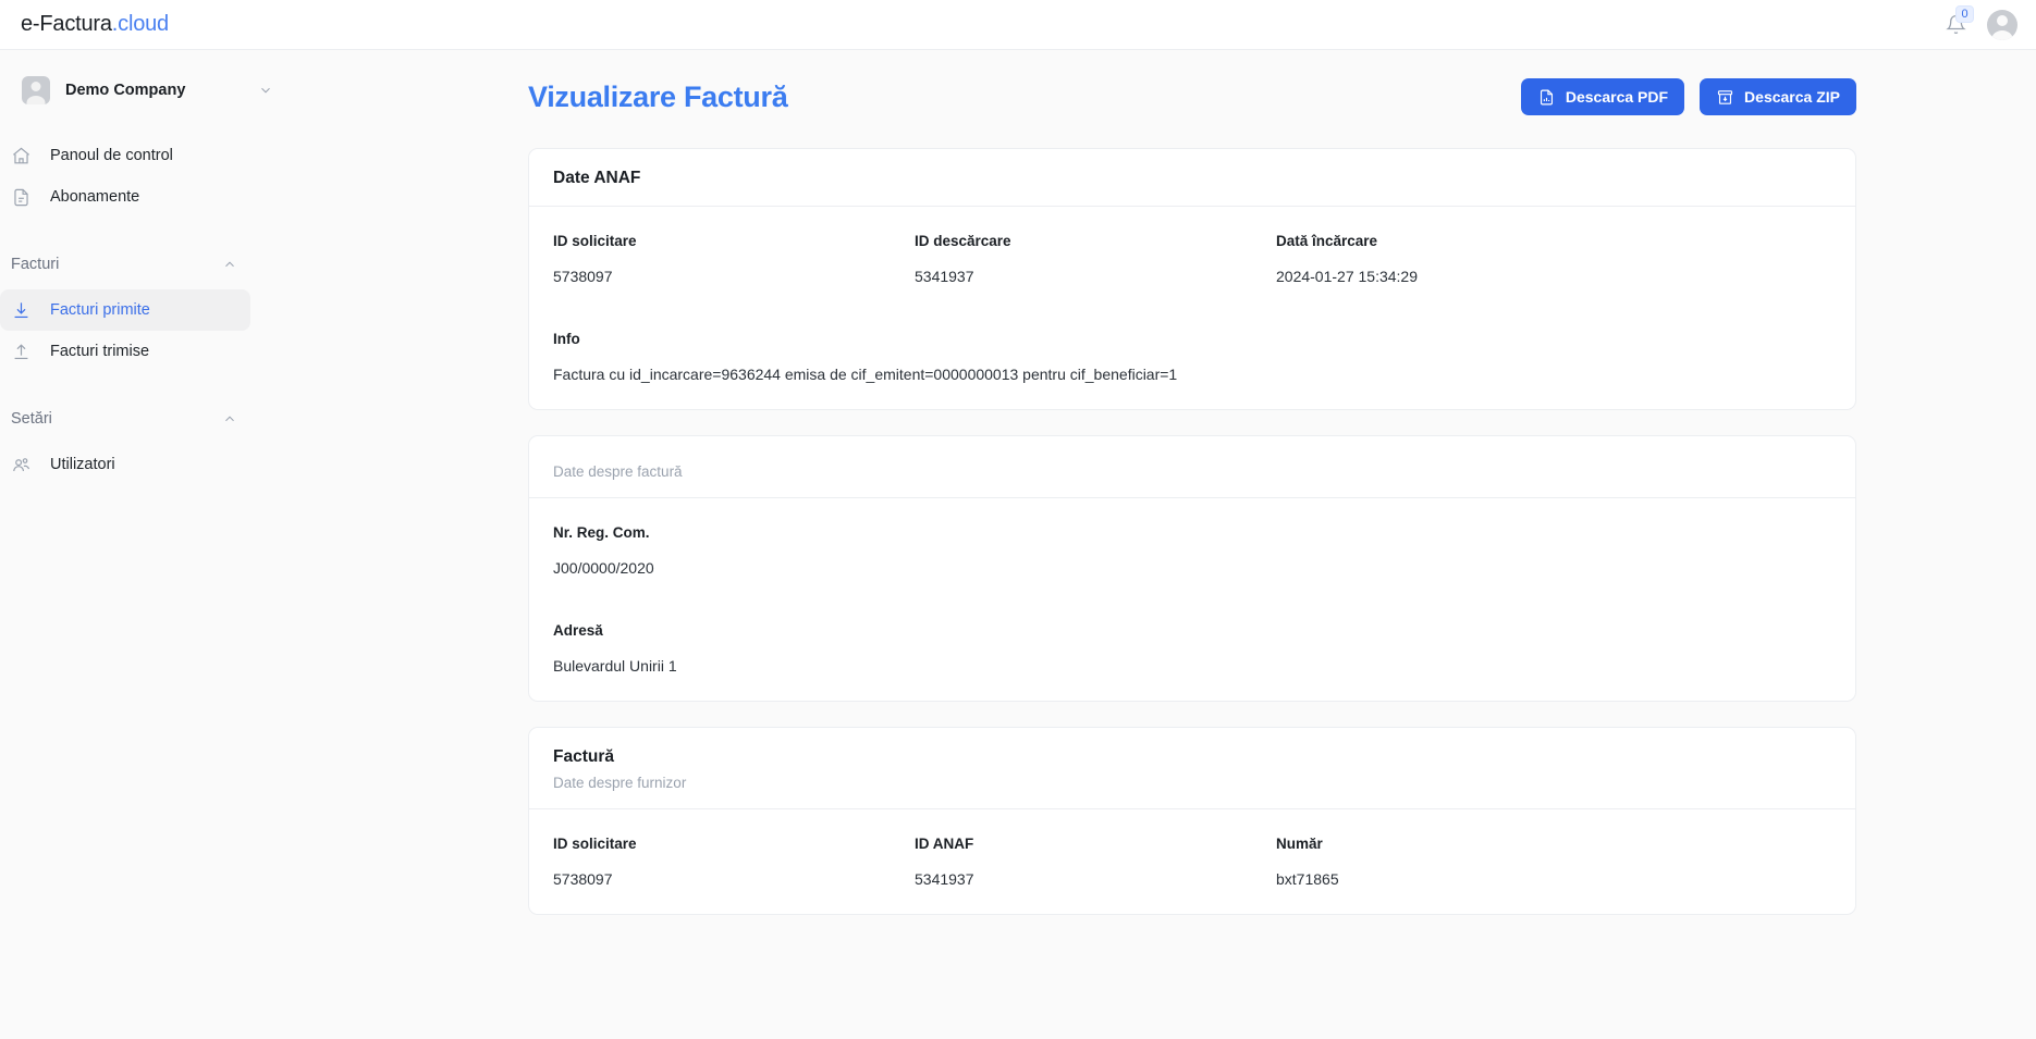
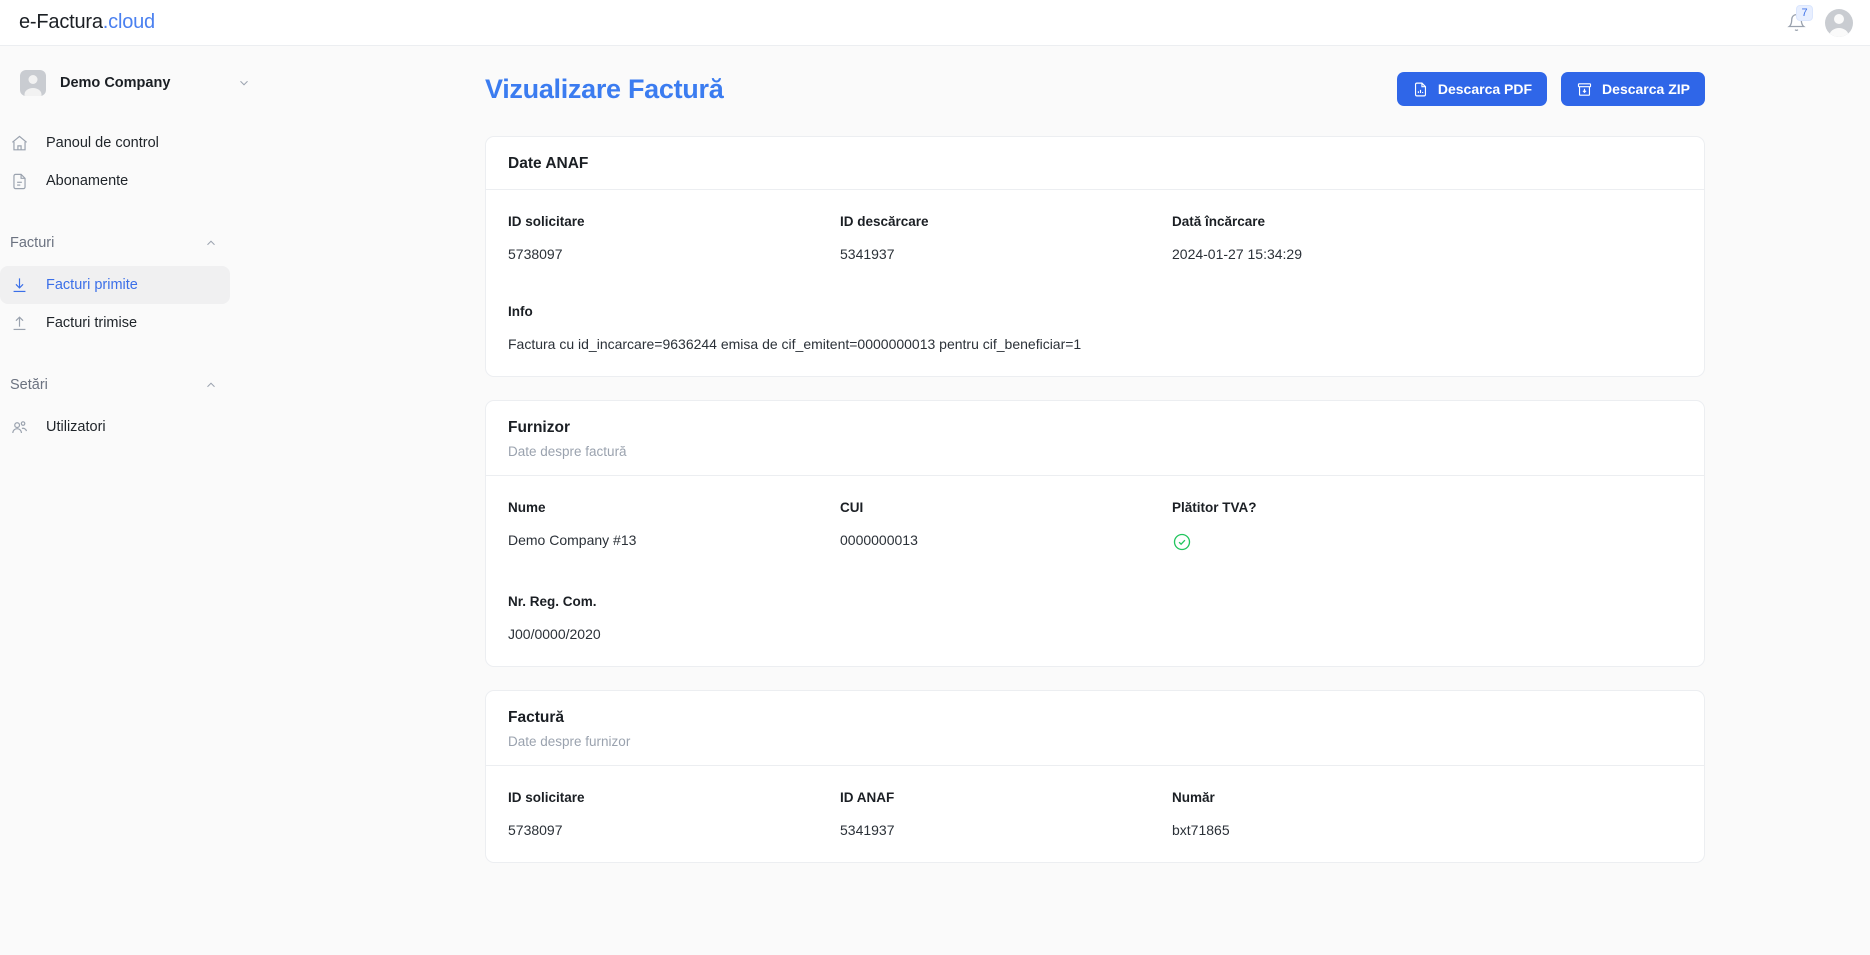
  e-Factura.cloud
- 0
+ 7
  Demo Company
  Panoul de control
  Abonamente
  Facturi
  Facturi primite
  Facturi trimise
  Setări
  Utilizatori
  Vizualizare Factură
  Descarca PDF
  Descarca ZIP
  Date ANAF
  ID solicitare
  5738097
  ID descărcare
  5341937
  Dată încărcare
  2024-01-27 15:34:29
  Info
  Factura cu id_incarcare=9636244 emisa de cif_emitent=0000000013 pentru cif_beneficiar=1
+ Furnizor
  Date despre factură
+ Nume
+ Demo Company #13
+ CUI
+ 0000000013
+ Plătitor TVA?
  Nr. Reg. Com.
  J00/0000/2020
- Adresă
- Bulevardul Unirii 1
  Factură
  Date despre furnizor
  ID solicitare
  5738097
  ID ANAF
  5341937
  Număr
  bxt71865
